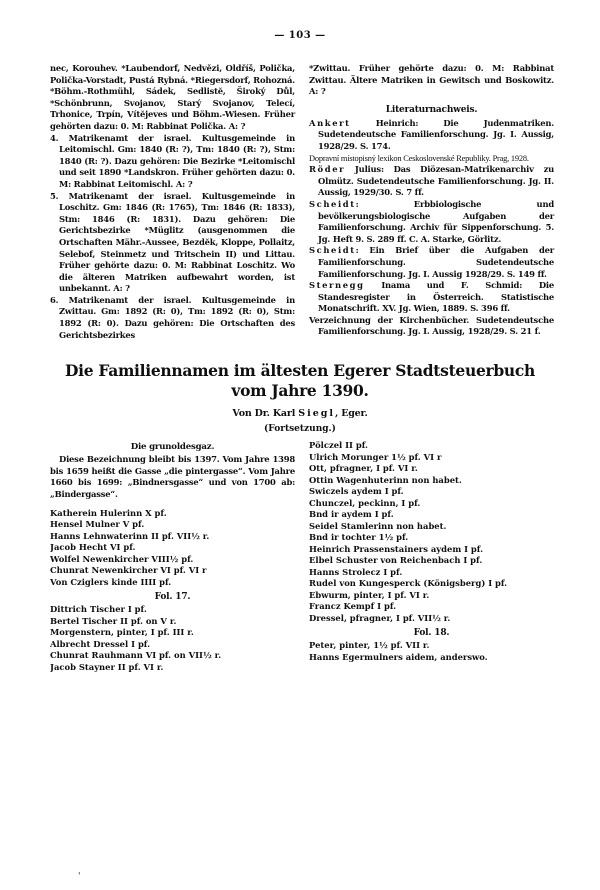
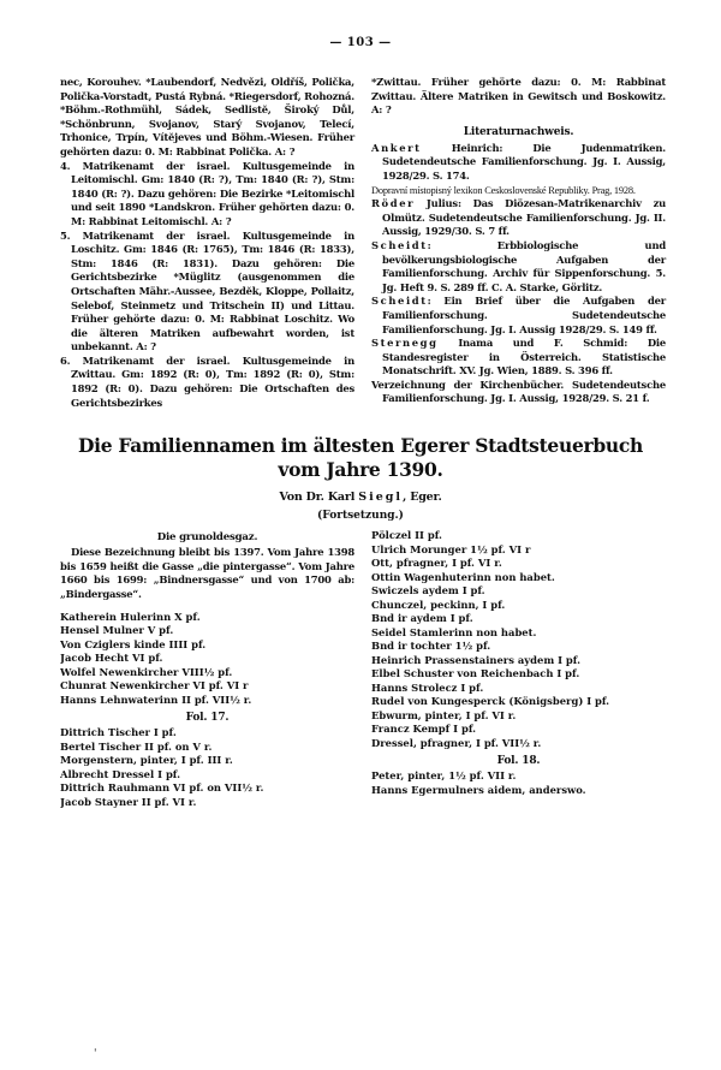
  — 103 —
  nec, Korouhev. *Laubendorf, Nedvězi, Oldříš, Polička, Polička-Vorstadt, Pustá Rybná. *Riegersdorf, Rohozná. *Böhm.-Rothmühl, Sádek, Sedlistĕ, Široký Důl, *Schönbrunn, Svojanov, Starý Svojanov, Telecí, Trhonice, Trpín, Vítĕjeves und Böhm.-Wiesen. Früher gehörten dazu: 0. M: Rabbinat Polička. A: ?
  4. Matrikenamt der israel. Kultusgemeinde in Leitomischl. Gm: 1840 (R: ?), Tm: 1840 (R: ?), Stm: 1840 (R: ?). Dazu gehören: Die Bezirke *Leitomischl und seit 1890 *Landskron. Früher gehörten dazu: 0. M: Rabbinat Leitomischl. A: ?
  5. Matrikenamt der israel. Kultusgemeinde in Loschitz. Gm: 1846 (R: 1765), Tm: 1846 (R: 1833), Stm: 1846 (R: 1831). Dazu gehören: Die Gerichtsbezirke *Müglitz (ausgenommen die Ortschaften Mähr.-Aussee, Bezdĕk, Kloppe, Pollaitz, Selebof, Steinmetz und Tritschein II) und Littau. Früher gehörte dazu: 0. M: Rabbinat Loschitz. Wo die älteren Matriken aufbewahrt worden, ist unbekannt. A: ?
  6. Matrikenamt der israel. Kultusgemeinde in Zwittau. Gm: 1892 (R: 0), Tm: 1892 (R: 0), Stm: 1892 (R: 0). Dazu gehören: Die Ortschaften des Gerichtsbezirkes
  *Zwittau. Früher gehörte dazu: 0. M: Rabbinat Zwittau. Ältere Matriken in Gewitsch und Boskowitz. A: ?
  Literaturnachweis.
  Ankert Heinrich: Die Judenmatriken. Sudetendeutsche Familienforschung. Jg. I. Aussig, 1928/29. S. 174.
  Dopravní místopisný lexikon Ceskoslovenské Republiky. Prag, 1928.
  Röder Julius: Das Diözesan-Matrikenarchiv zu Olmütz. Sudetendeutsche Familienforschung. Jg. II. Aussig, 1929/30. S. 7 ff.
  Scheidt: Erbbiologische und bevölkerungsbiologische Aufgaben der Familienforschung. Archiv für Sippenforschung. 5. Jg. Heft 9. S. 289 ff. C. A. Starke, Görlitz.
  Scheidt: Ein Brief über die Aufgaben der Familienforschung. Sudetendeutsche Familienforschung. Jg. I. Aussig 1928/29. S. 149 ff.
  Sternegg Inama und F. Schmid: Die Standesregister in Österreich. Statistische Monatschrift. XV. Jg. Wien, 1889. S. 396 ff.
  Verzeichnung der Kirchenbücher. Sudetendeutsche Familienforschung. Jg. I. Aussig, 1928/29. S. 21 f.
  Die Familiennamen im ältesten Egerer Stadtsteuerbuch
  vom Jahre 1390.
  Von Dr. Karl Siegl, Eger.
  (Fortsetzung.)
  Die grunoldesgaz.
  Diese Bezeichnung bleibt bis 1397. Vom Jahre 1398 bis 1659 heißt die Gasse „die pintergasse“. Vom Jahre 1660 bis 1699: „Bindnersgasse“ und von 1700 ab: „Bindergasse“.
  Katherein Hulerinn X pf.
  Hensel Mulner V pf.
- Hanns Lehnwaterinn II pf. VII½ r.
+ Von Cziglers kinde IIII pf.
  Jacob Hecht VI pf.
  Wolfel Newenkircher VIII½ pf.
  Chunrat Newenkircher VI pf. VI r
- Von Cziglers kinde IIII pf.
+ Hanns Lehnwaterinn II pf. VII½ r.
  Fol. 17.
  Dittrich Tischer I pf.
  Bertel Tischer II pf. on V r.
  Morgenstern, pinter, I pf. III r.
  Albrecht Dressel I pf.
- Chunrat Rauhmann VI pf. on VII½ r.
+ Dittrich Rauhmann VI pf. on VII½ r.
  Jacob Stayner II pf. VI r.
  Pölczel II pf.
  Ulrich Morunger 1½ pf. VI r
  Ott, pfragner, I pf. VI r.
  Ottin Wagenhuterinn non habet.
  Swiczels aydem I pf.
  Chunczel, peckinn, I pf.
  Bnd ir aydem I pf.
  Seidel Stamlerinn non habet.
  Bnd ir tochter 1½ pf.
  Heinrich Prassenstainers aydem I pf.
  Elbel Schuster von Reichenbach I pf.
  Hanns Strolecz I pf.
  Rudel von Kungesperck (Königsberg) I pf.
  Ebwurm, pinter, I pf. VI r.
  Francz Kempf I pf.
  Dressel, pfragner, I pf. VII½ r.
  Fol. 18.
  Peter, pinter, 1½ pf. VII r.
  Hanns Egermulners aidem, anderswo.
  '
